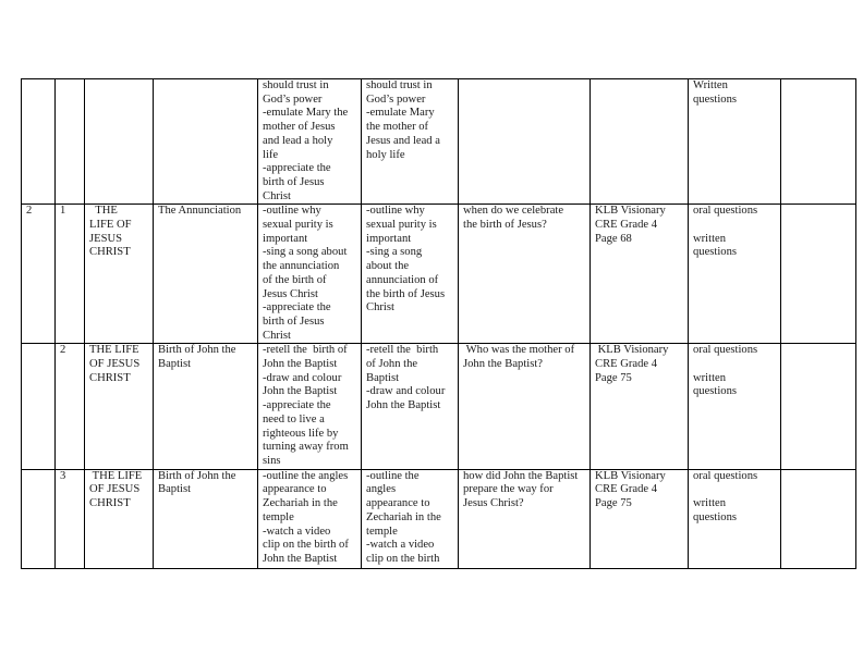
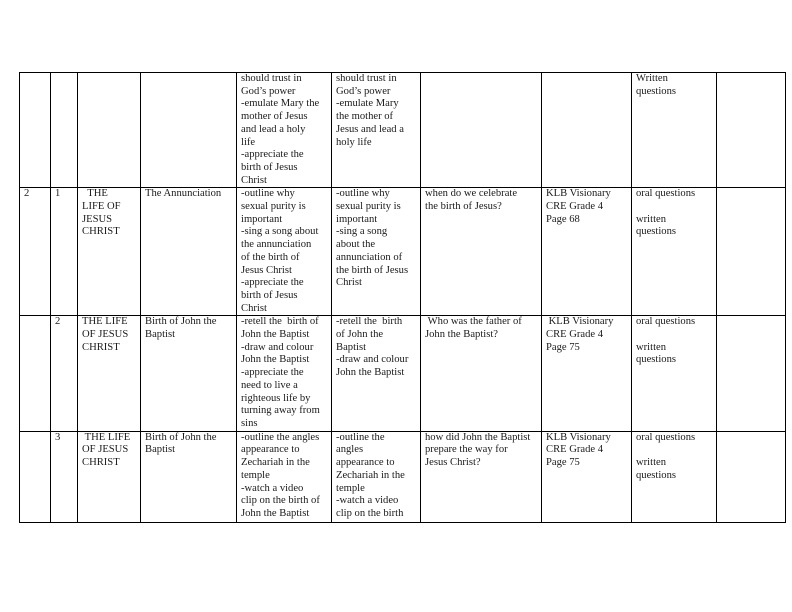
  				should trust inGod’s power-emulate Mary themother of Jesusand lead a holylife-appreciate thebirth of JesusChrist	should trust inGod’s power-emulate Marythe mother ofJesus and lead aholy life			Writtenquestions
  2	1	THELIFE OFJESUSCHRIST	The Annunciation	-outline whysexual purity isimportant-sing a song aboutthe annunciationof the birth ofJesus Christ-appreciate thebirth of JesusChrist	-outline whysexual purity isimportant-sing a songabout theannunciation ofthe birth of JesusChrist	when do we celebratethe birth of Jesus?	KLB VisionaryCRE Grade 4Page 68	oral questionswrittenquestions
- 	2	THE LIFEOF JESUSCHRIST	Birth of John theBaptist	-retell the birth ofJohn the Baptist-draw and colourJohn the Baptist-appreciate theneed to live arighteous life byturning away fromsins	-retell the birthof John theBaptist-draw and colourJohn the Baptist	Who was the mother ofJohn the Baptist?	KLB VisionaryCRE Grade 4Page 75	oral questionswrittenquestions
+ 	2	THE LIFEOF JESUSCHRIST	Birth of John theBaptist	-retell the birth ofJohn the Baptist-draw and colourJohn the Baptist-appreciate theneed to live arighteous life byturning away fromsins	-retell the birthof John theBaptist-draw and colourJohn the Baptist	Who was the father ofJohn the Baptist?	KLB VisionaryCRE Grade 4Page 75	oral questionswrittenquestions
  	3	THE LIFEOF JESUSCHRIST	Birth of John theBaptist	-outline the anglesappearance toZechariah in thetemple-watch a videoclip on the birth ofJohn the Baptist	-outline theanglesappearance toZechariah in thetemple-watch a videoclip on the birth	how did John the Baptistprepare the way forJesus Christ?	KLB VisionaryCRE Grade 4Page 75	oral questionswrittenquestions
